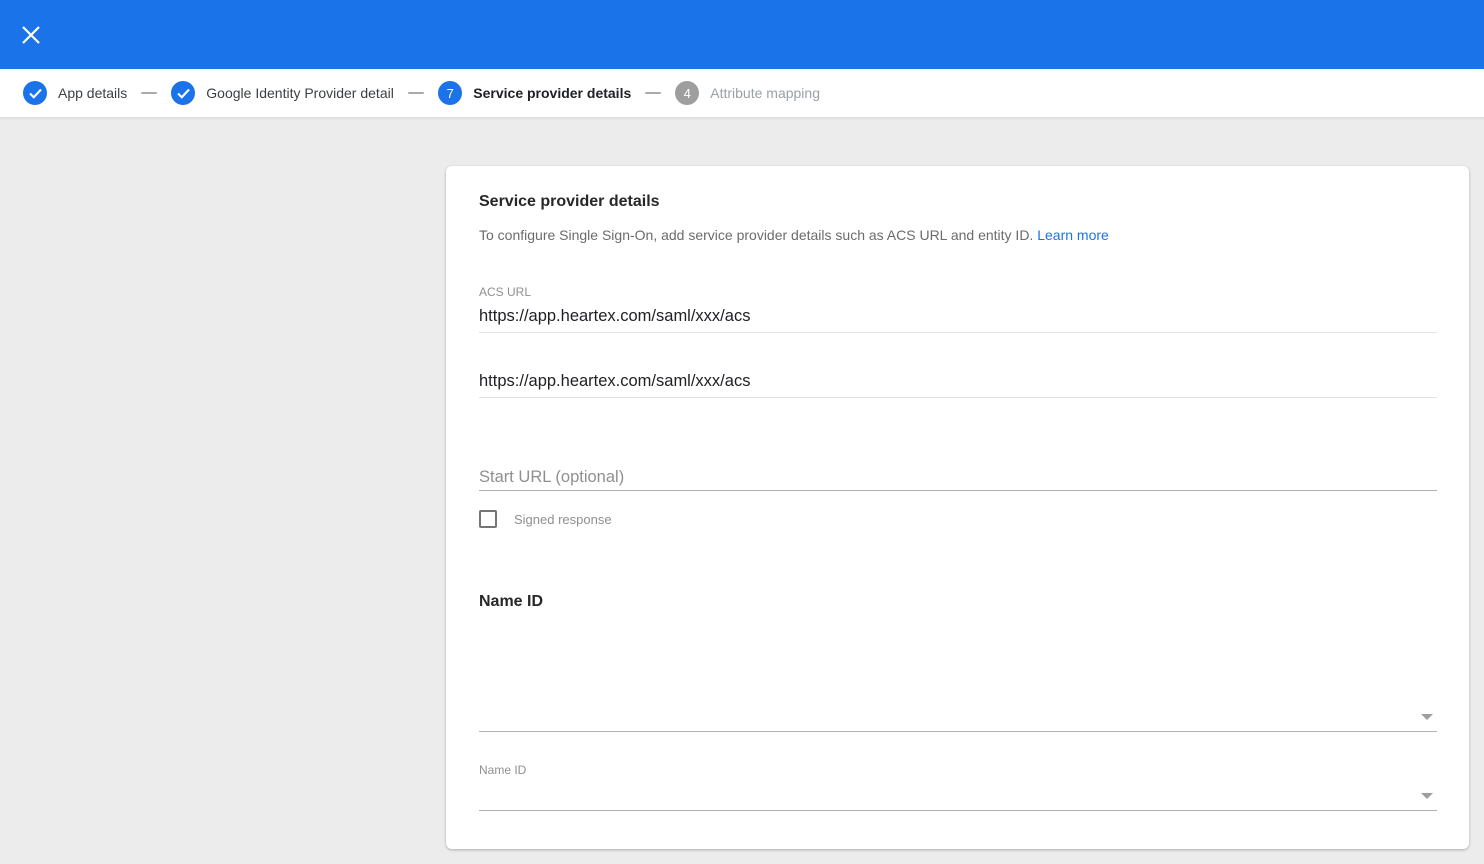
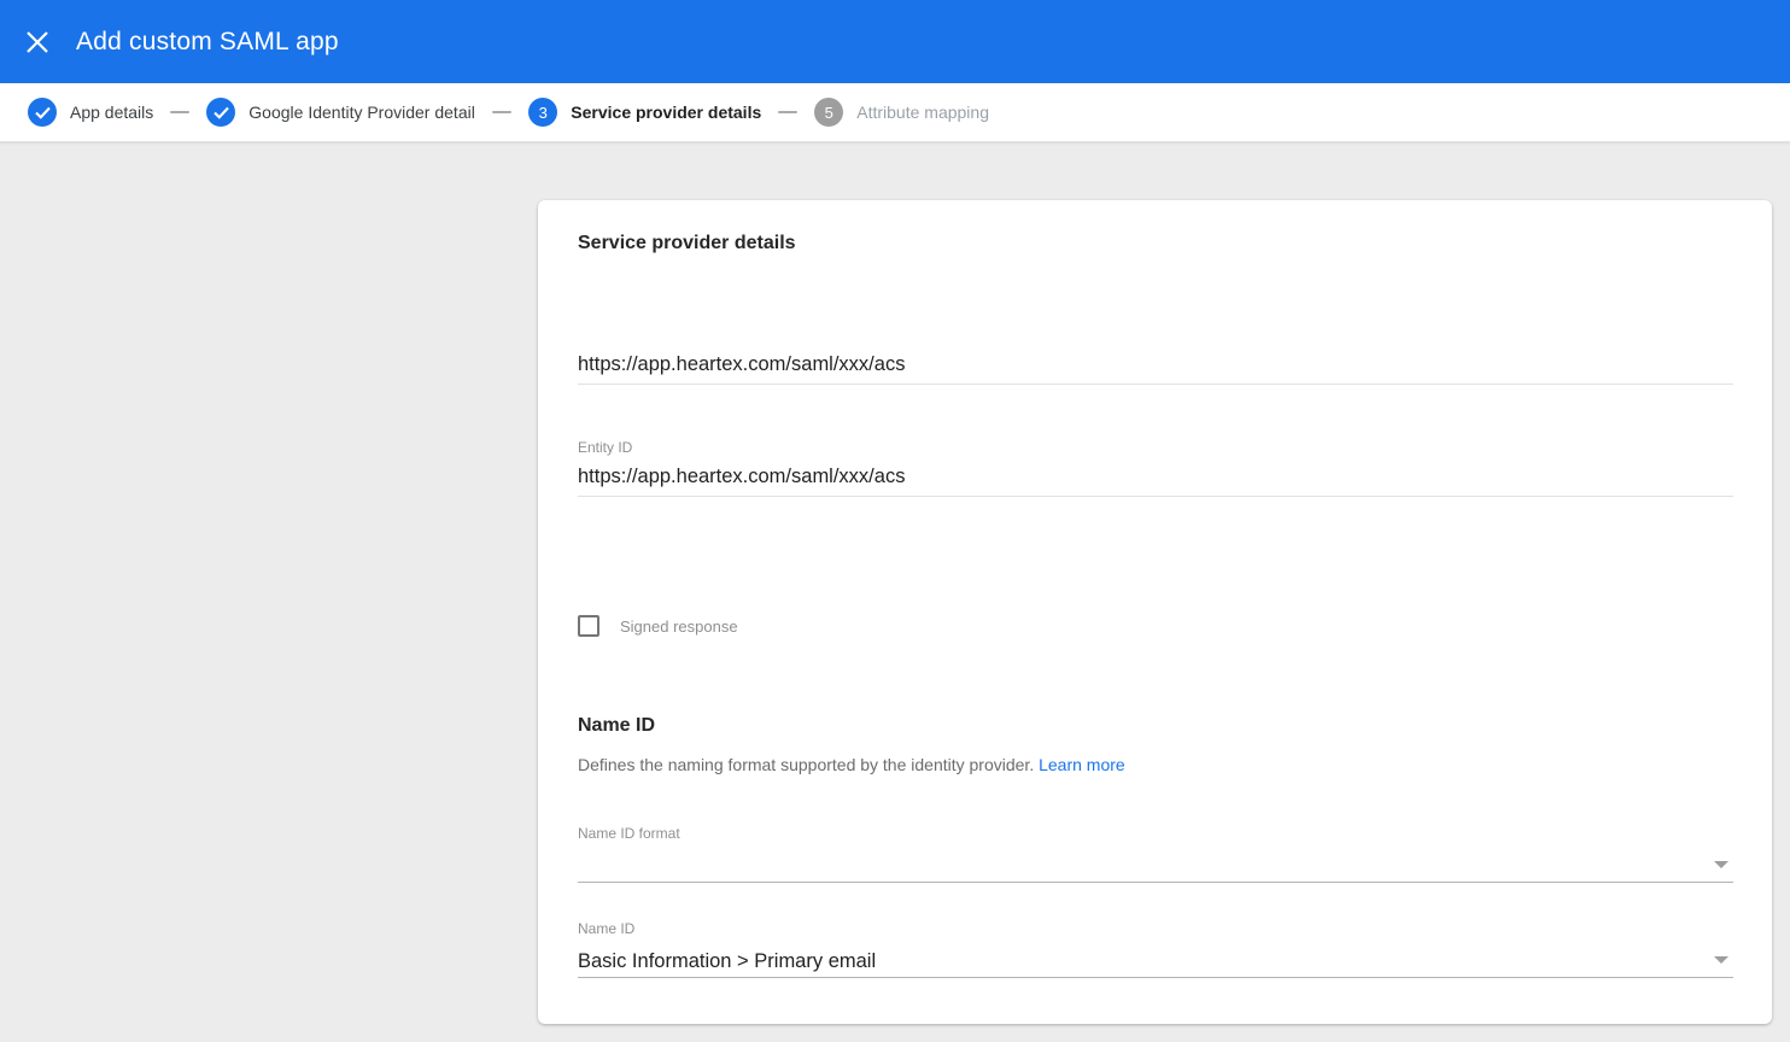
+ Add custom SAML app
  App details
  Google Identity Provider detail
- 7
+ 3
  Service provider details
- 4
+ 5
  Attribute mapping
  Service provider details
- To configure Single Sign-On, add service provider details such as ACS URL and entity ID. Learn more
- ACS URL
  https://app.heartex.com/saml/xxx/acs
+ Entity ID
  https://app.heartex.com/saml/xxx/acs
- Start URL (optional)
  Signed response
  Name ID
+ Defines the naming format supported by the identity provider. Learn more
+ Name ID format
  Name ID
+ Basic Information > Primary email
